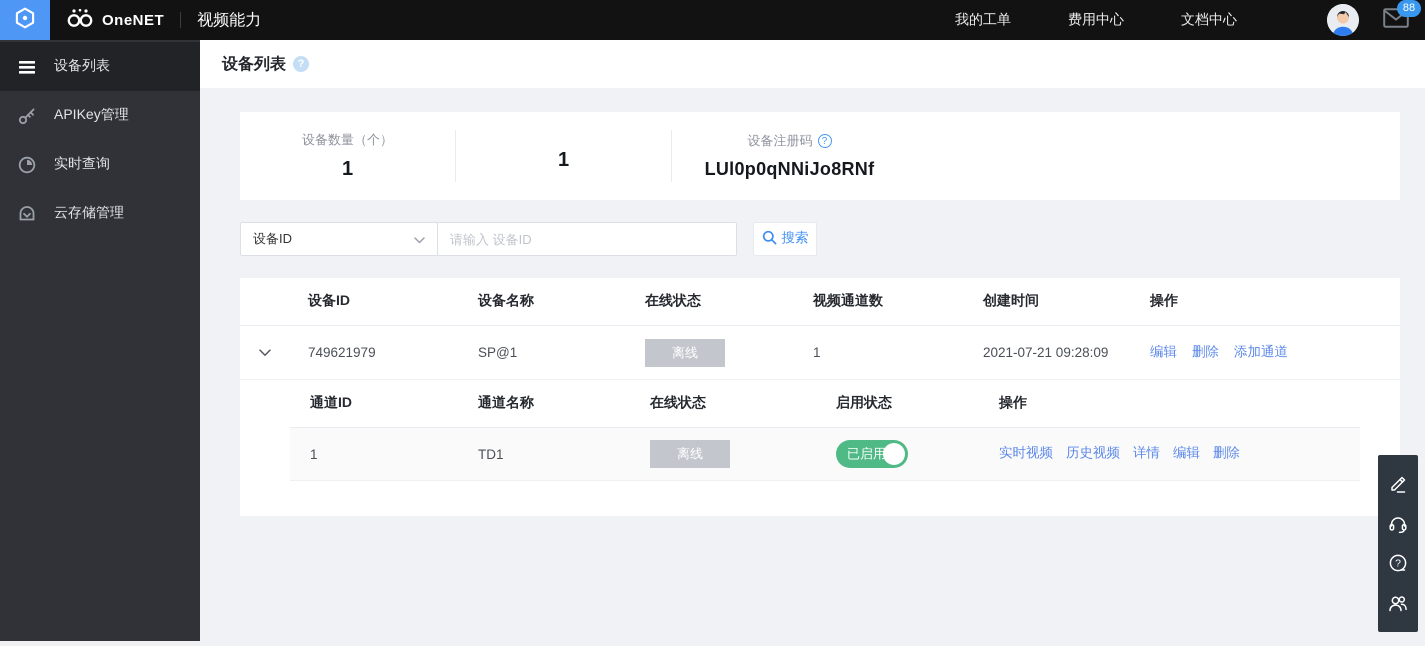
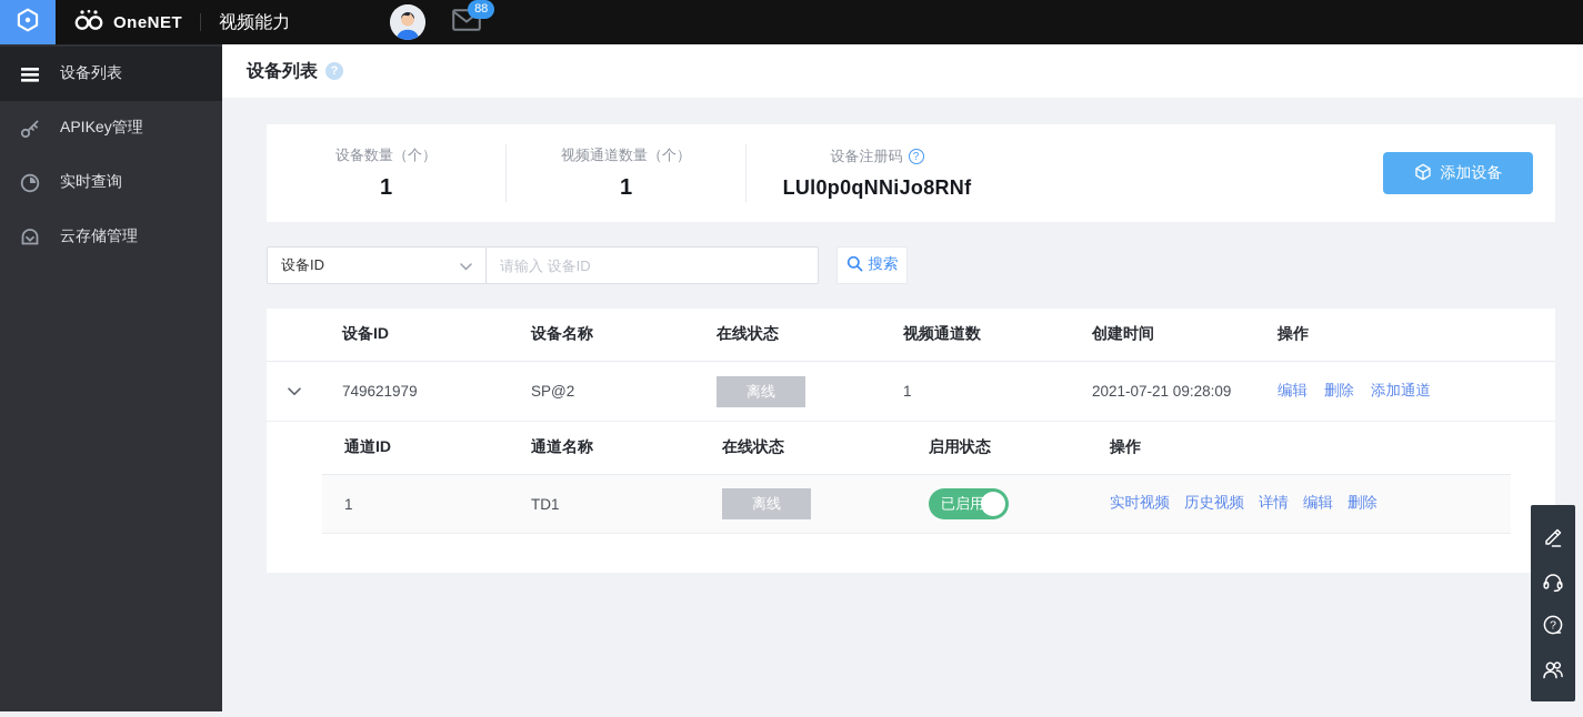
  OneNET
  视频能力
- 我的工单
- 费用中心
- 文档中心
  88
  设备列表
  APIKey管理
  实时查询
  云存储管理
  设备列表
  ?
  设备数量（个）
  1
+ 视频通道数量（个）
  1
  设备注册码
  ?
  LUl0p0qNNiJo8RNf
+ 添加设备
  设备ID
  请输入 设备ID
  搜索
  设备ID
  设备名称
  在线状态
  视频通道数
  创建时间
  操作
  749621979
- SP@1
+ SP@2
  离线
  1
  2021-07-21 09:28:09
  编辑
  删除
  添加通道
  通道ID
  通道名称
  在线状态
  启用状态
  操作
  1
  TD1
  离线
  已启用
  实时视频
  历史视频
  详情
  编辑
  删除
  ?
